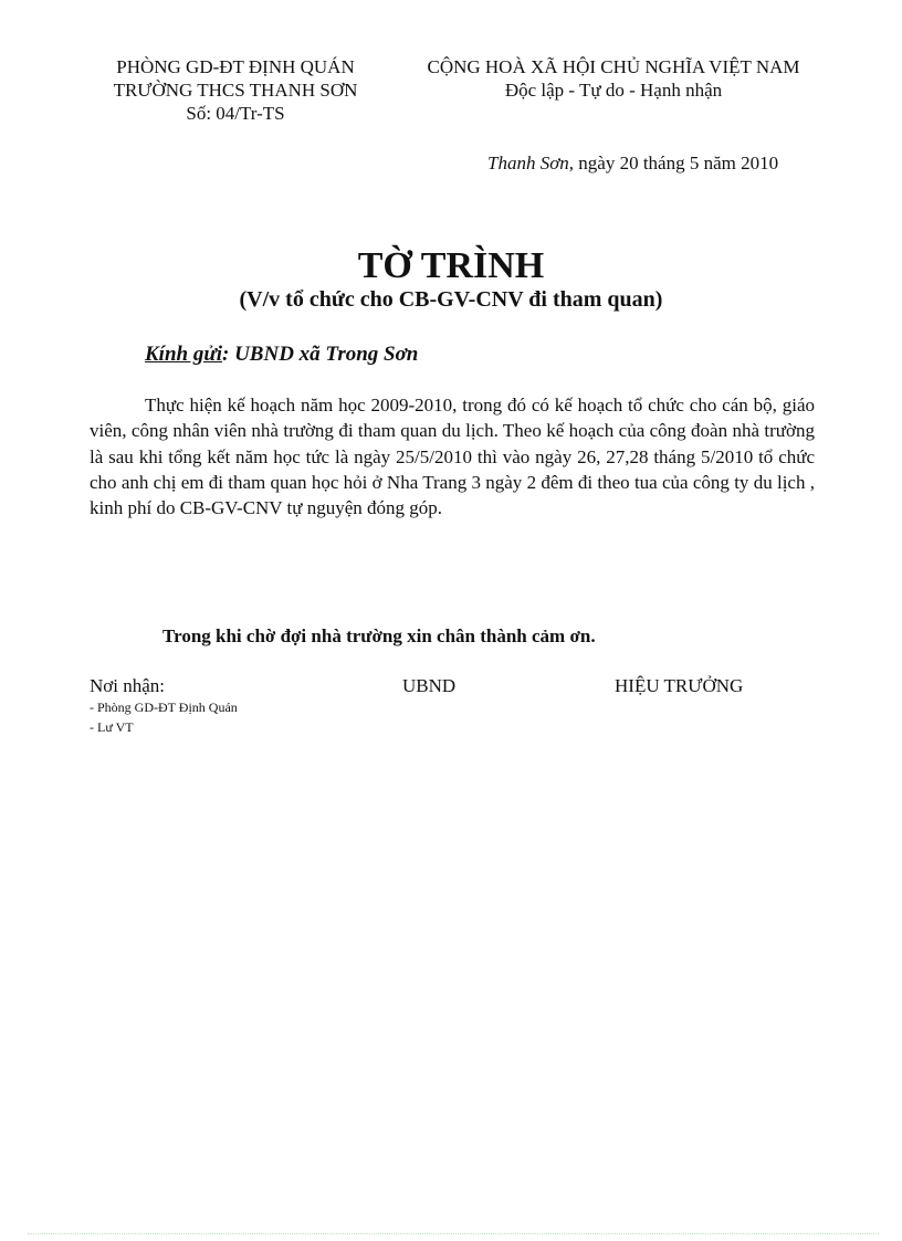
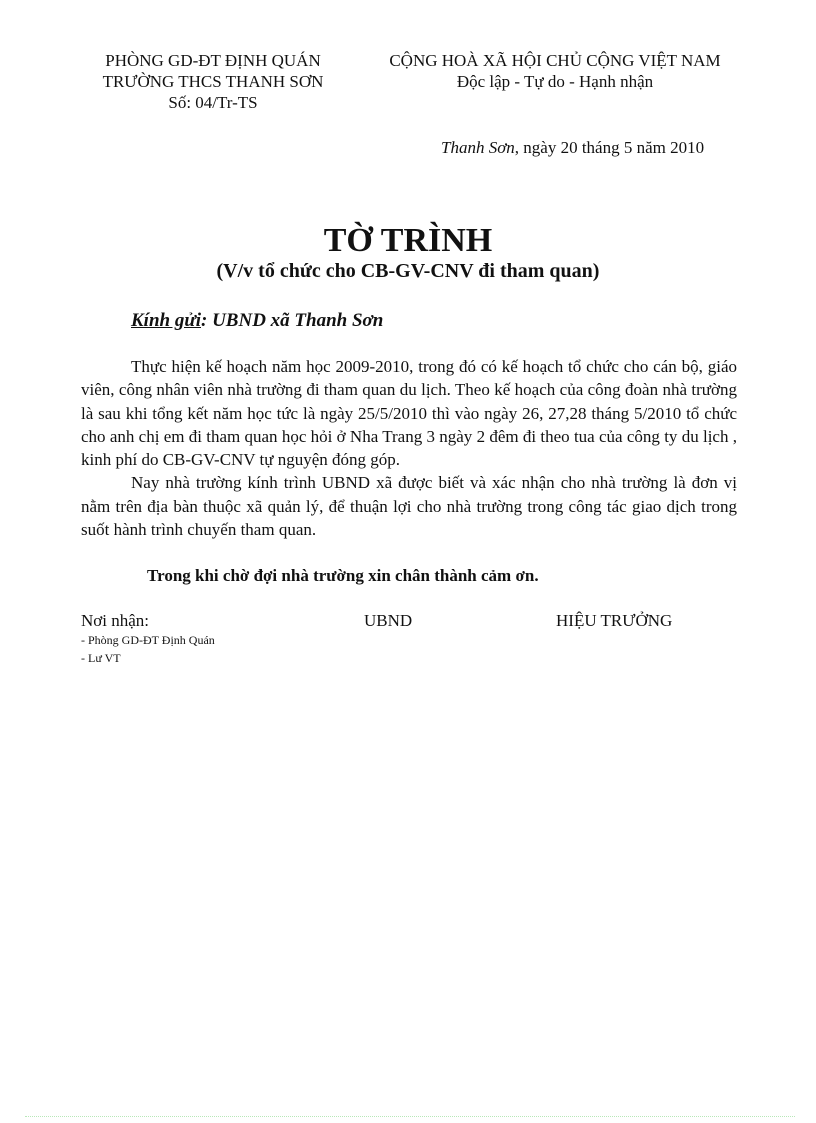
  PHÒNG GD-ĐT ĐỊNH QUÁN
  TRƯỜNG THCS THANH SƠN
  Số: 04/Tr-TS
- CỘNG HOÀ XÃ HỘI CHỦ NGHĨA VIỆT NAM
+ CỘNG HOÀ XÃ HỘI CHỦ CỘNG VIỆT NAM
  Độc lập - Tự do - Hạnh nhận
  Thanh Sơn, ngày 20 tháng 5 năm 2010
  TỜ TRÌNH
  (V/v tổ chức cho CB-GV-CNV đi tham quan)
- Kính gửi: UBND xã Trong Sơn
+ Kính gửi: UBND xã Thanh Sơn
  Thực hiện kế hoạch năm học 2009-2010, trong đó có kế hoạch tổ chức cho cán bộ, giáo viên, công nhân viên nhà trường đi tham quan du lịch. Theo kế hoạch của công đoàn nhà trường là sau khi tổng kết năm học tức là ngày 25/5/2010 thì vào ngày 26, 27,28 tháng 5/2010 tổ chức cho anh chị em đi tham quan học hỏi ở Nha Trang 3 ngày 2 đêm đi theo tua của công ty du lịch , kinh phí do CB-GV-CNV tự nguyện đóng góp.
+ Nay nhà trường kính trình UBND xã được biết và xác nhận cho nhà trường là đơn vị nằm trên địa bàn thuộc xã quản lý, để thuận lợi cho nhà trường trong công tác giao dịch trong suốt hành trình chuyến tham quan.
  Trong khi chờ đợi nhà trường xin chân thành cảm ơn.
  Nơi nhận:
  UBND
  HIỆU TRƯỞNG
  - Phòng GD-ĐT Định Quán
  - Lư VT
